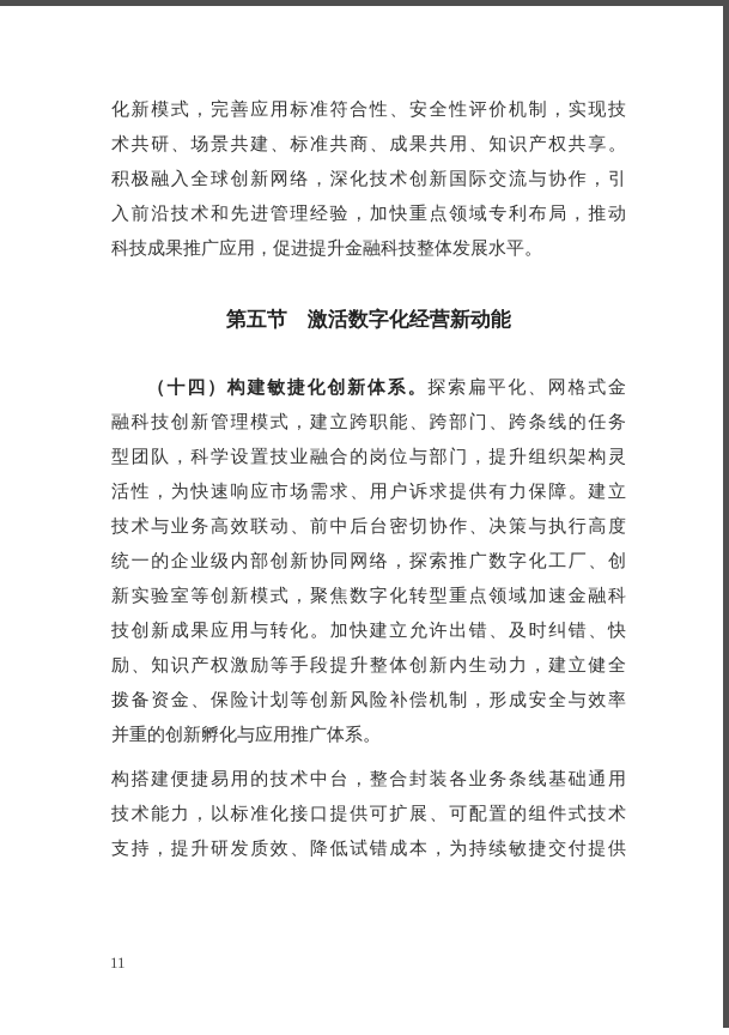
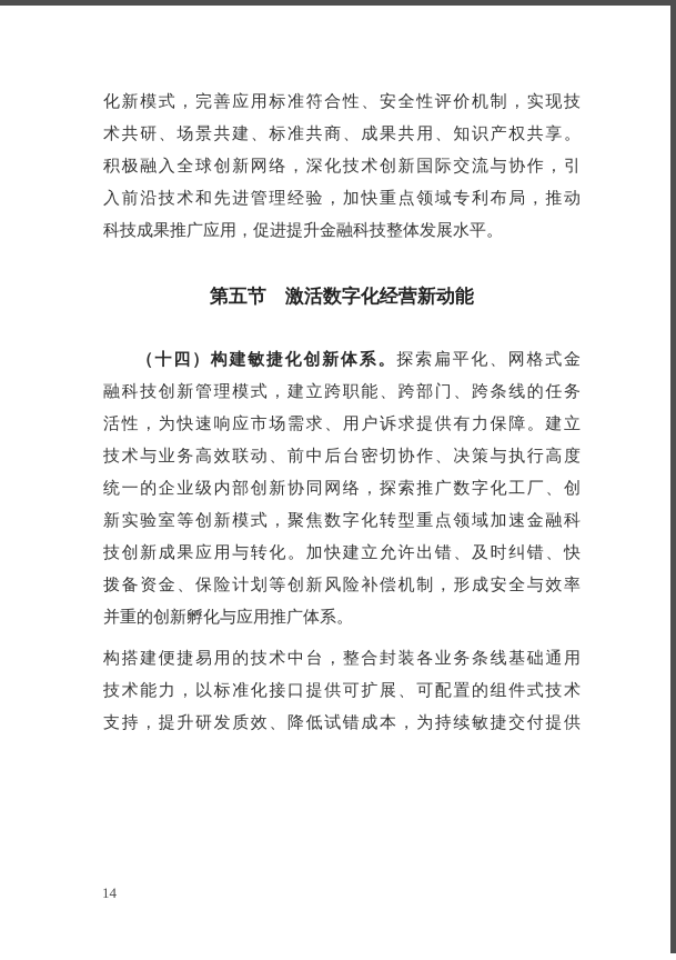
  化新模式，完善应用标准符合性、安全性评价机制，实现技
  术共研、场景共建、标准共商、成果共用、知识产权共享。
  积极融入全球创新网络，深化技术创新国际交流与协作，引
  入前沿技术和先进管理经验，加快重点领域专利布局，推动
  科技成果推广应用，促进提升金融科技整体发展水平。
  第五节 激活数字化经营新动能
  （十四）构建敏捷化创新体系。探索扁平化、网格式金
  融科技创新管理模式，建立跨职能、跨部门、跨条线的任务
- 型团队，科学设置技业融合的岗位与部门，提升组织架构灵
  活性，为快速响应市场需求、用户诉求提供有力保障。建立
  技术与业务高效联动、前中后台密切协作、决策与执行高度
  统一的企业级内部创新协同网络，探索推广数字化工厂、创
  新实验室等创新模式，聚焦数字化转型重点领域加速金融科
  技创新成果应用与转化。加快建立允许出错、及时纠错、快
- 励、知识产权激励等手段提升整体创新内生动力，建立健全
  拨备资金、保险计划等创新风险补偿机制，形成安全与效率
  并重的创新孵化与应用推广体系。
  构搭建便捷易用的技术中台，整合封装各业务条线基础通用
  技术能力，以标准化接口提供可扩展、可配置的组件式技术
  支持，提升研发质效、降低试错成本，为持续敏捷交付提供
- 11
+ 14
